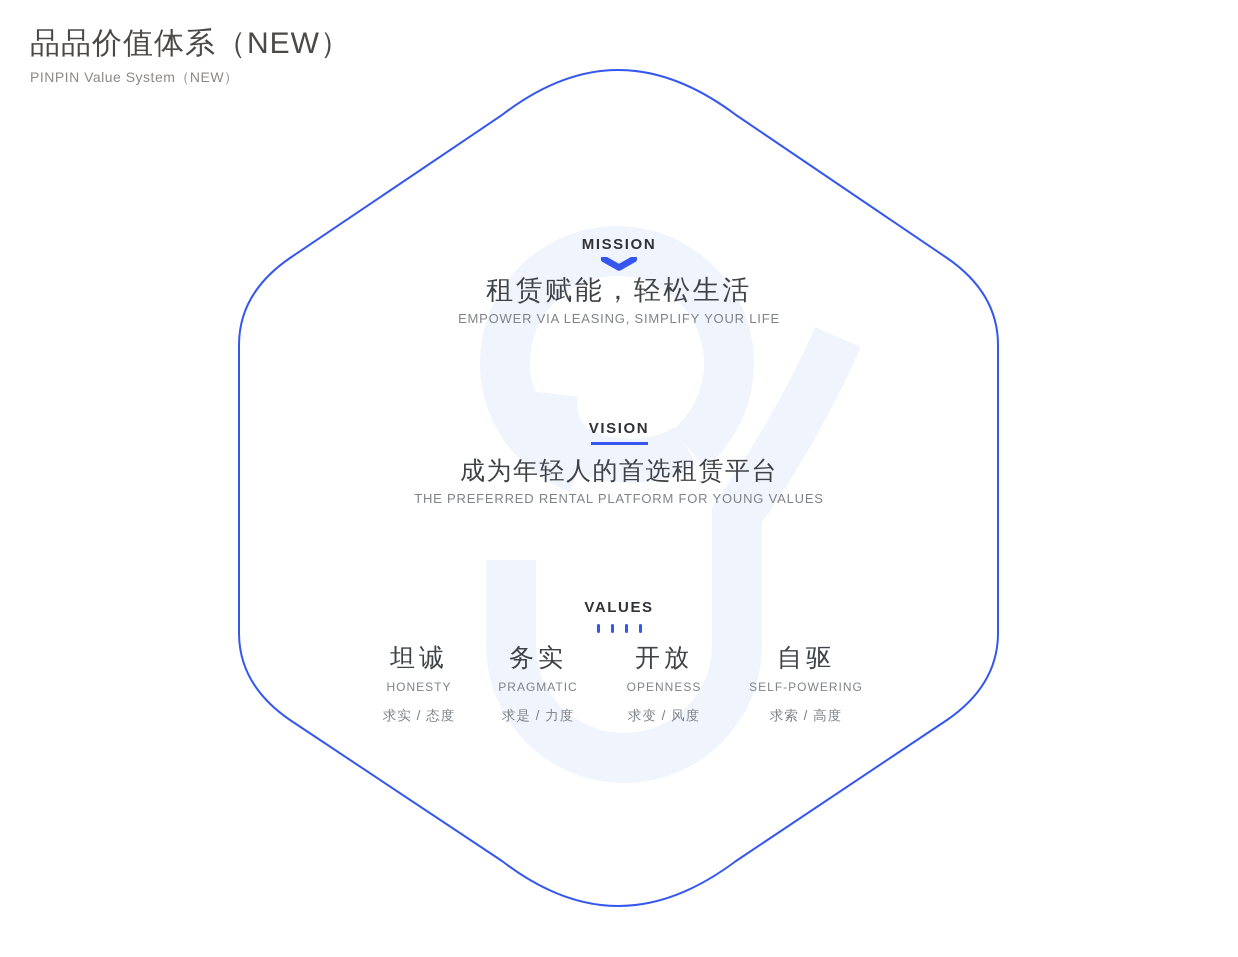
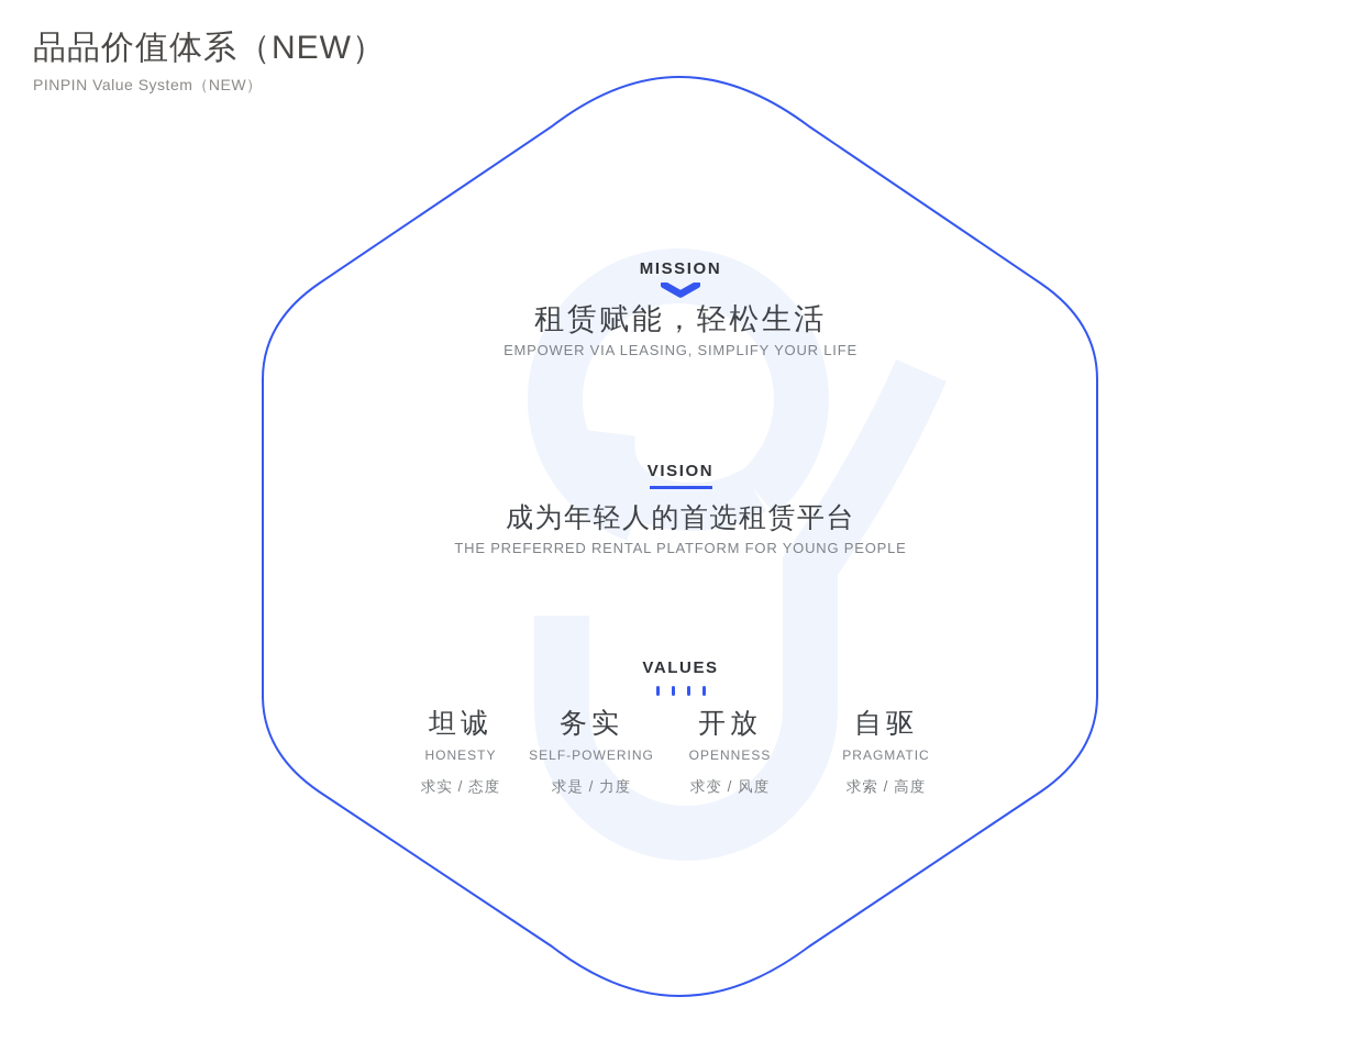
  品品价值体系（NEW）
  PINPIN Value System（NEW）
  MISSION
  租赁赋能，轻松生活
  EMPOWER VIA LEASING, SIMPLIFY YOUR LIFE
  VISION
  成为年轻人的首选租赁平台
- THE PREFERRED RENTAL PLATFORM FOR YOUNG VALUES
+ THE PREFERRED RENTAL PLATFORM FOR YOUNG PEOPLE
  VALUES
  坦诚
  HONESTY
  求实 / 态度
  务实
- PRAGMATIC
+ SELF-POWERING
  求是 / 力度
  开放
  OPENNESS
  求变 / 风度
  自驱
- SELF-POWERING
+ PRAGMATIC
  求索 / 高度
